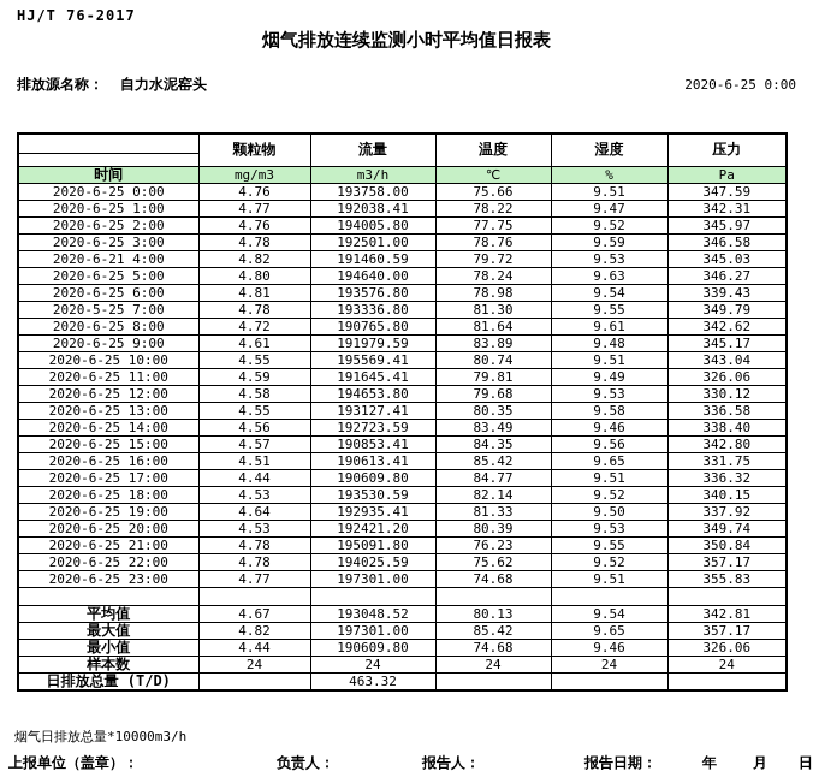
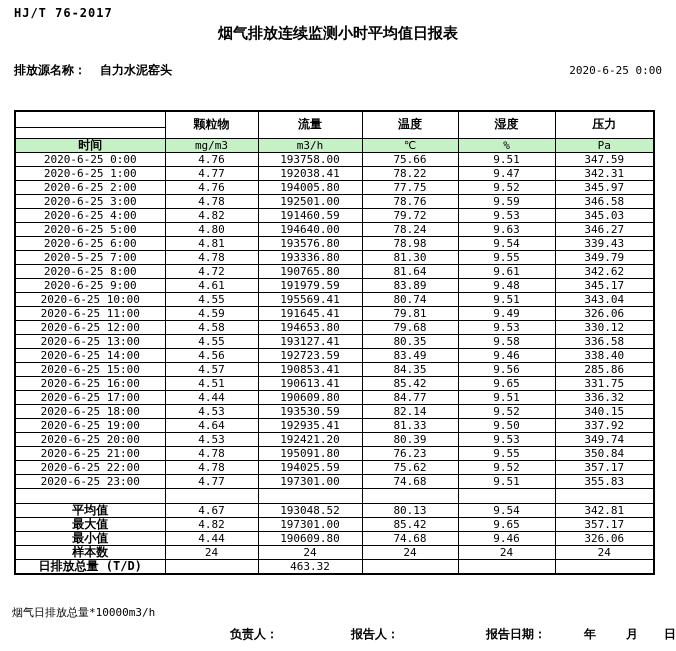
  HJ/T 76-2017
  烟气排放连续监测小时平均值日报表
  排放源名称：
  自力水泥窑头
  2020-6-25 0:00
  	颗粒物	流量	温度	湿度	压力
  时间	mg/m3	m3/h	℃	%	Pa
  2020-6-25 0:00	4.76	193758.00	75.66	9.51	347.59
  2020-6-25 1:00	4.77	192038.41	78.22	9.47	342.31
  2020-6-25 2:00	4.76	194005.80	77.75	9.52	345.97
  2020-6-25 3:00	4.78	192501.00	78.76	9.59	346.58
- 2020-6-21 4:00	4.82	191460.59	79.72	9.53	345.03
+ 2020-6-25 4:00	4.82	191460.59	79.72	9.53	345.03
  2020-6-25 5:00	4.80	194640.00	78.24	9.63	346.27
  2020-6-25 6:00	4.81	193576.80	78.98	9.54	339.43
  2020-5-25 7:00	4.78	193336.80	81.30	9.55	349.79
  2020-6-25 8:00	4.72	190765.80	81.64	9.61	342.62
  2020-6-25 9:00	4.61	191979.59	83.89	9.48	345.17
  2020-6-25 10:00	4.55	195569.41	80.74	9.51	343.04
  2020-6-25 11:00	4.59	191645.41	79.81	9.49	326.06
  2020-6-25 12:00	4.58	194653.80	79.68	9.53	330.12
  2020-6-25 13:00	4.55	193127.41	80.35	9.58	336.58
  2020-6-25 14:00	4.56	192723.59	83.49	9.46	338.40
- 2020-6-25 15:00	4.57	190853.41	84.35	9.56	342.80
+ 2020-6-25 15:00	4.57	190853.41	84.35	9.56	285.86
  2020-6-25 16:00	4.51	190613.41	85.42	9.65	331.75
  2020-6-25 17:00	4.44	190609.80	84.77	9.51	336.32
  2020-6-25 18:00	4.53	193530.59	82.14	9.52	340.15
  2020-6-25 19:00	4.64	192935.41	81.33	9.50	337.92
  2020-6-25 20:00	4.53	192421.20	80.39	9.53	349.74
  2020-6-25 21:00	4.78	195091.80	76.23	9.55	350.84
  2020-6-25 22:00	4.78	194025.59	75.62	9.52	357.17
  2020-6-25 23:00	4.77	197301.00	74.68	9.51	355.83
  平均值	4.67	193048.52	80.13	9.54	342.81
  最大值	4.82	197301.00	85.42	9.65	357.17
  最小值	4.44	190609.80	74.68	9.46	326.06
  样本数	24	24	24	24	24
  日排放总量 (T/D)		463.32
  烟气日排放总量*10000m3/h
- 上报单位（盖章）：
  负责人：
  报告人：
  报告日期：
  年
  月
  日
